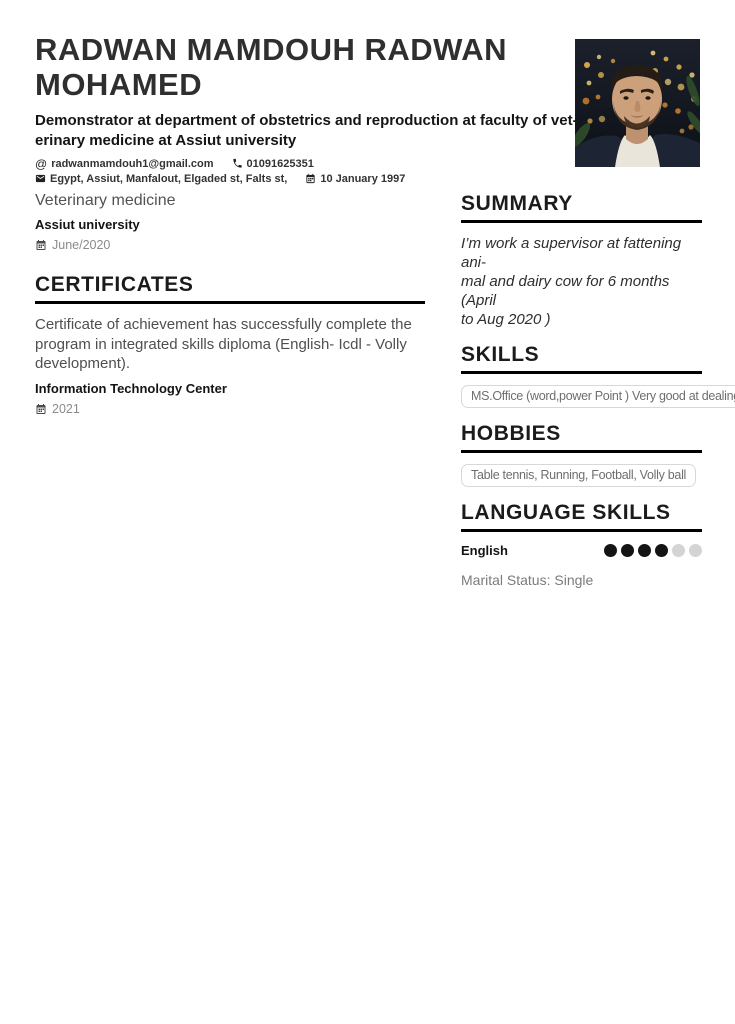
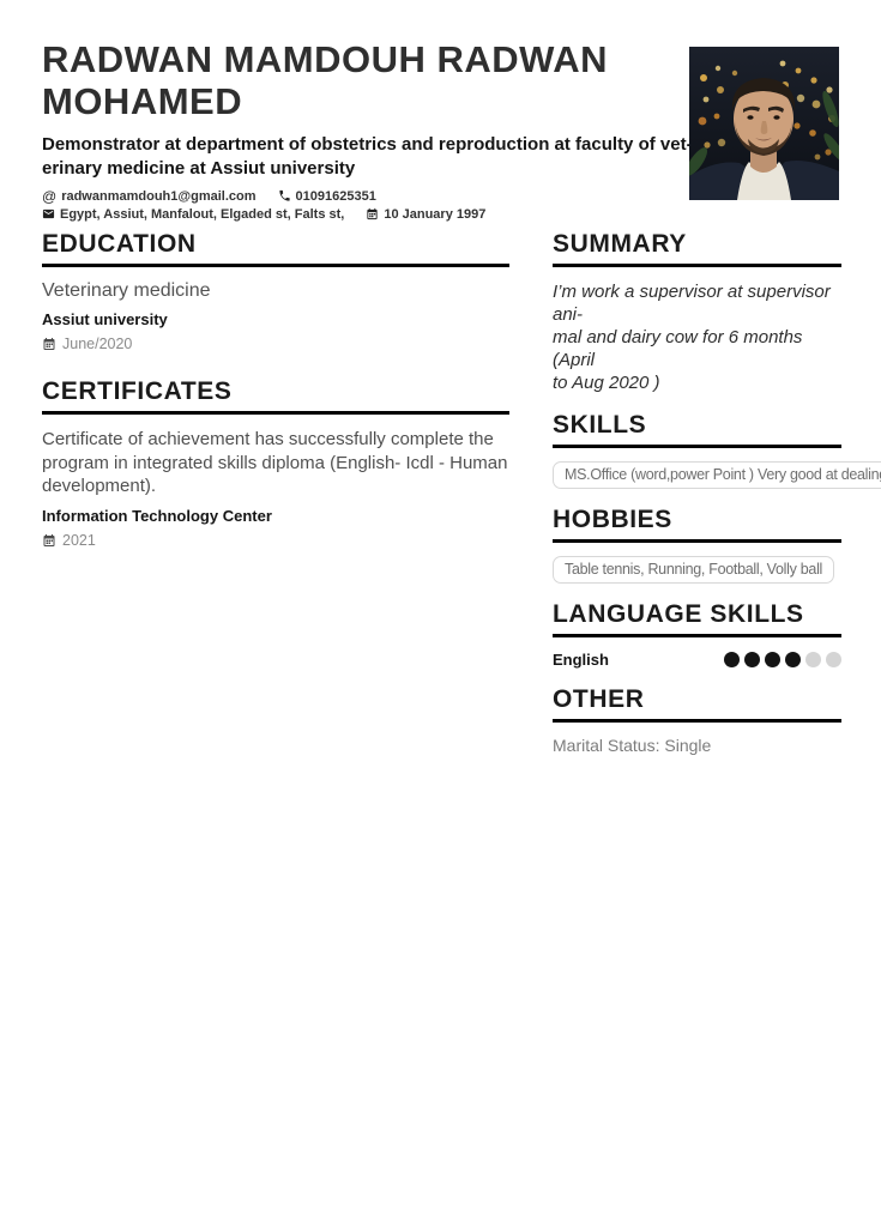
  RADWAN MAMDOUH RADWAN MOHAMED
  Demonstrator at department of obstetrics and reproduction at faculty of vet
  erinary medicine at Assiut university
  @
  radwanmamdouh1@gmail.com
  01091625351
  Egypt, Assiut, Manfalout, Elgaded st, Falts st,
  10 January 1997
+ EDUCATION
  Veterinary medicine
  Assiut university
  June/2020
  CERTIFICATES
- Certificate of achievement has successfully complete the program in integrated skills diploma (English- Icdl - Volly development).
+ Certificate of achievement has successfully complete the program in integrated skills diploma (English- Icdl - Human development).
  Information Technology Center
  2021
  SUMMARY
- I’m work a supervisor at fattening ani-
+ I’m work a supervisor at supervisor ani-
  mal and dairy cow for 6 months (April
  to Aug 2020 )
  SKILLS
  MS.Office (word,power Point ) Very good at dealin
  HOBBIES
  Table tennis, Running, Football, Volly ball
  LANGUAGE SKILLS
  English
+ OTHER
  Marital Status: Single
